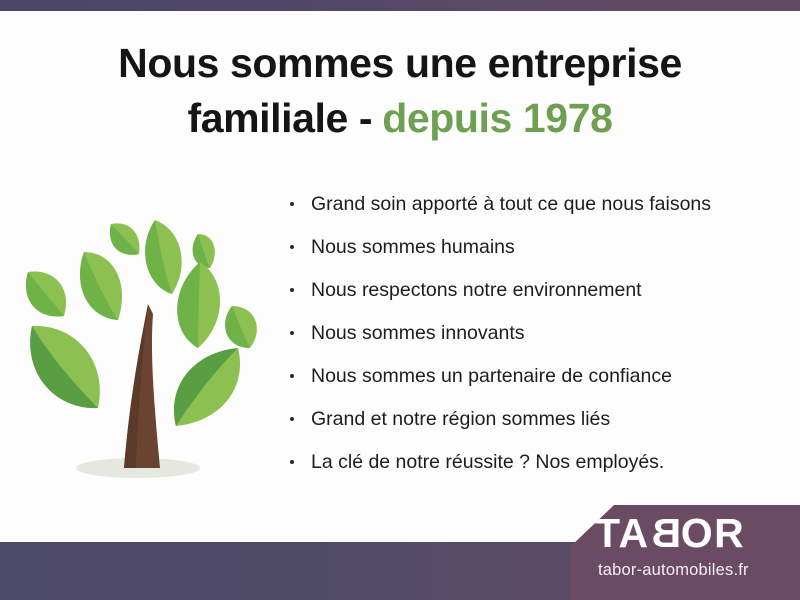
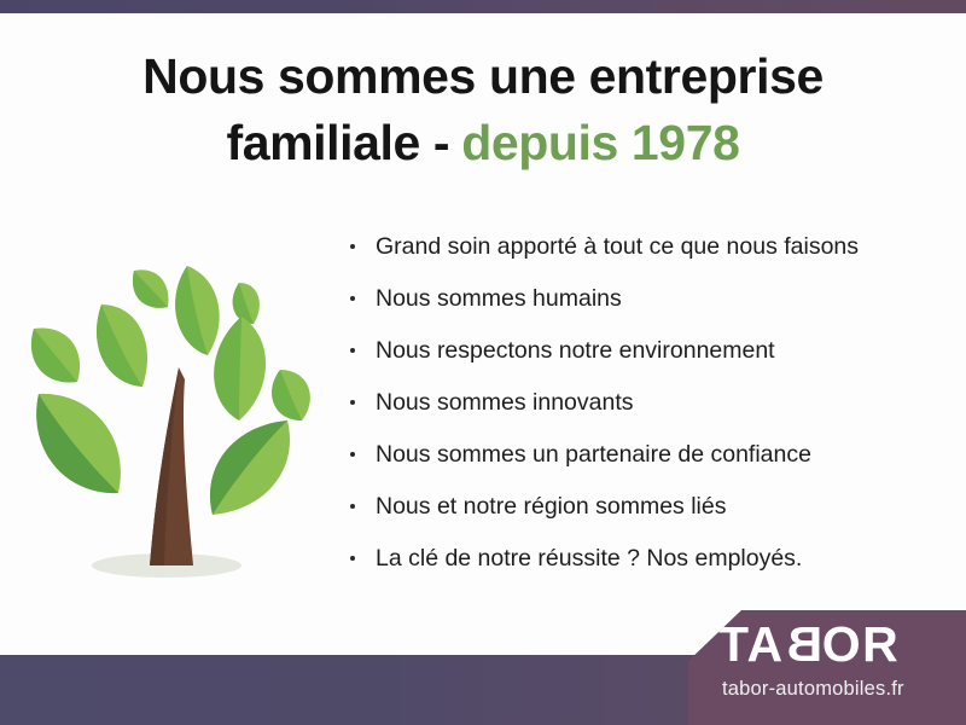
  Nous sommes une entreprise
  familiale - depuis 1978
  Grand soin apporté à tout ce que nous faisons
  Nous sommes humains
  Nous respectons notre environnement
  Nous sommes innovants
  Nous sommes un partenaire de confiance
- Grand et notre région sommes liés
+ Nous et notre région sommes liés
  La clé de notre réussite ? Nos employés.
  tabor-automobiles.fr
